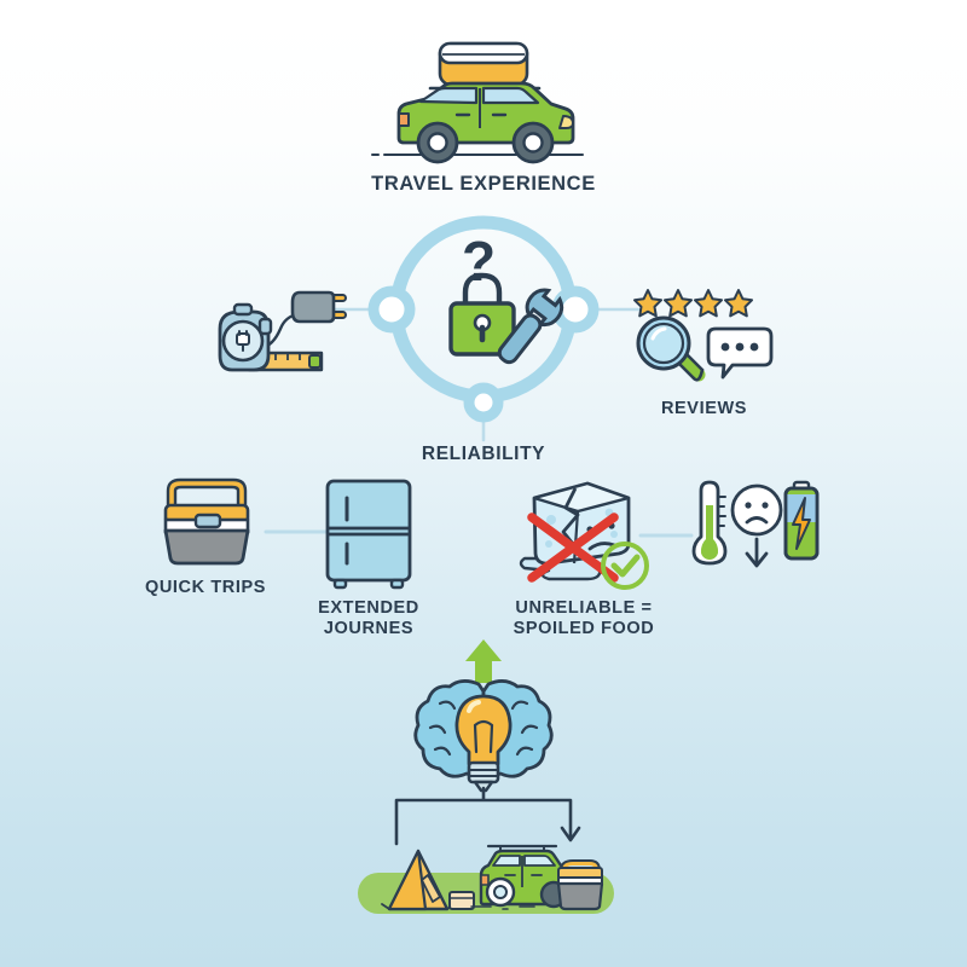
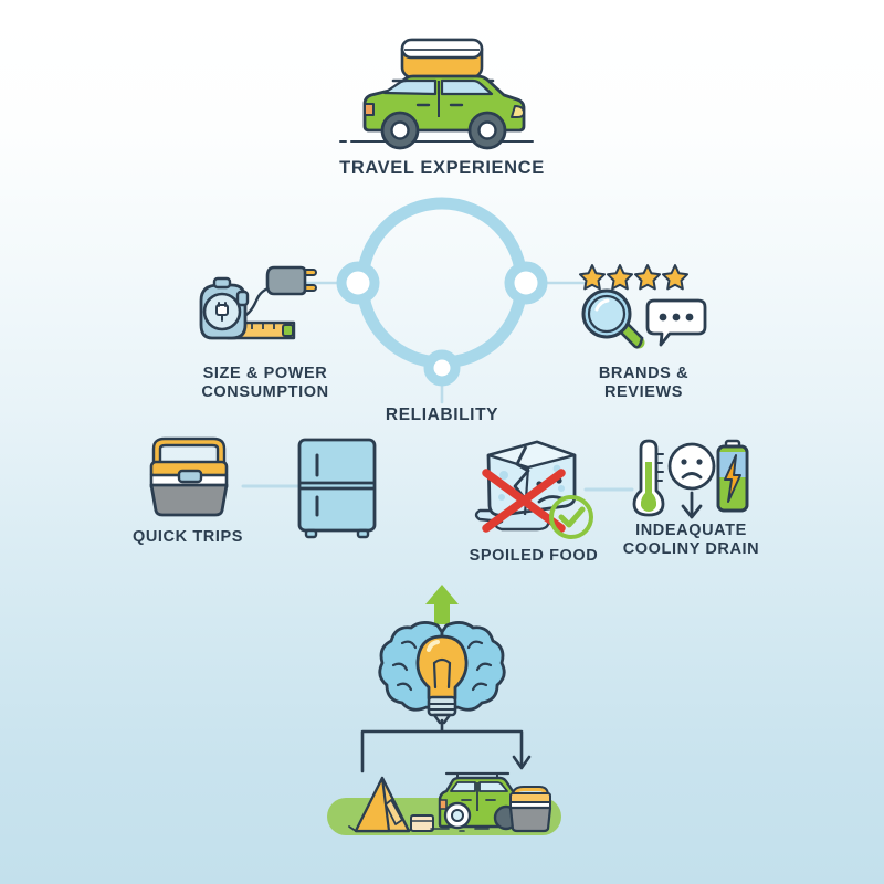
  TRAVEL EXPERIENCE
- ?
  RELIABILITY
+ SIZE & POWER
+ CONSUMPTION
+ BRANDS &
  REVIEWS
  QUICK TRIPS
- EXTENDED
- JOURNES
- UNRELIABLE =
  SPOILED FOOD
+ INDEAQUATE
+ COOLINY DRAIN
